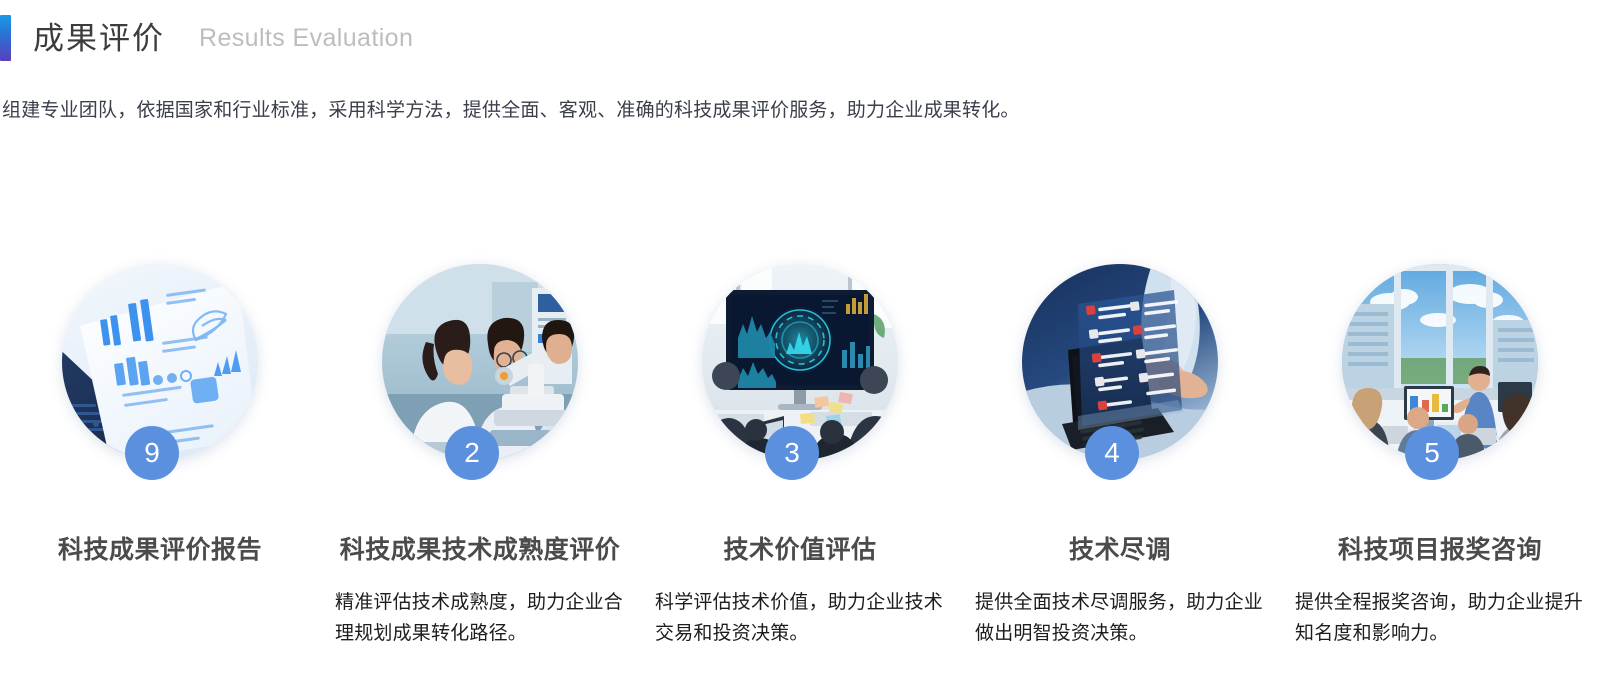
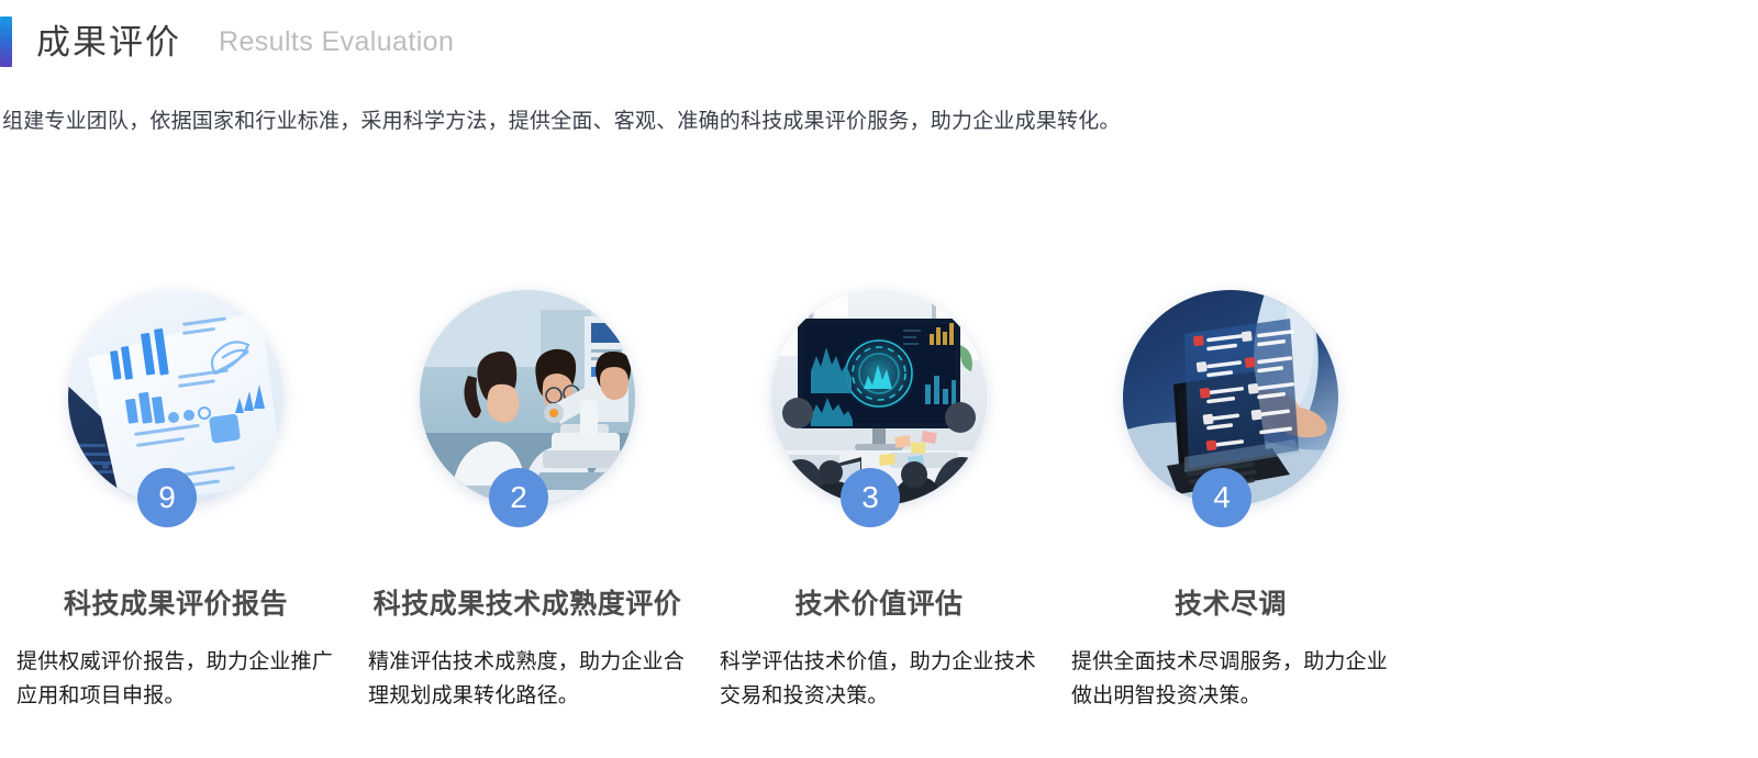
  成果评价
  Results Evaluation
  组建专业团队，依据国家和行业标准，采用科学方法，提供全面、客观、准确的科技成果评价服务，助力企业成果转化。
  9
  科技成果评价报告
+ 提供权威评价报告，助力企业推广应用和项目申报。
  2
  科技成果技术成熟度评价
  精准评估技术成熟度，助力企业合理规划成果转化路径。
  3
  技术价值评估
  科学评估技术价值，助力企业技术交易和投资决策。
  4
  技术尽调
  提供全面技术尽调服务，助力企业做出明智投资决策。
- 5
- 科技项目报奖咨询
- 提供全程报奖咨询，助力企业提升知名度和影响力。
